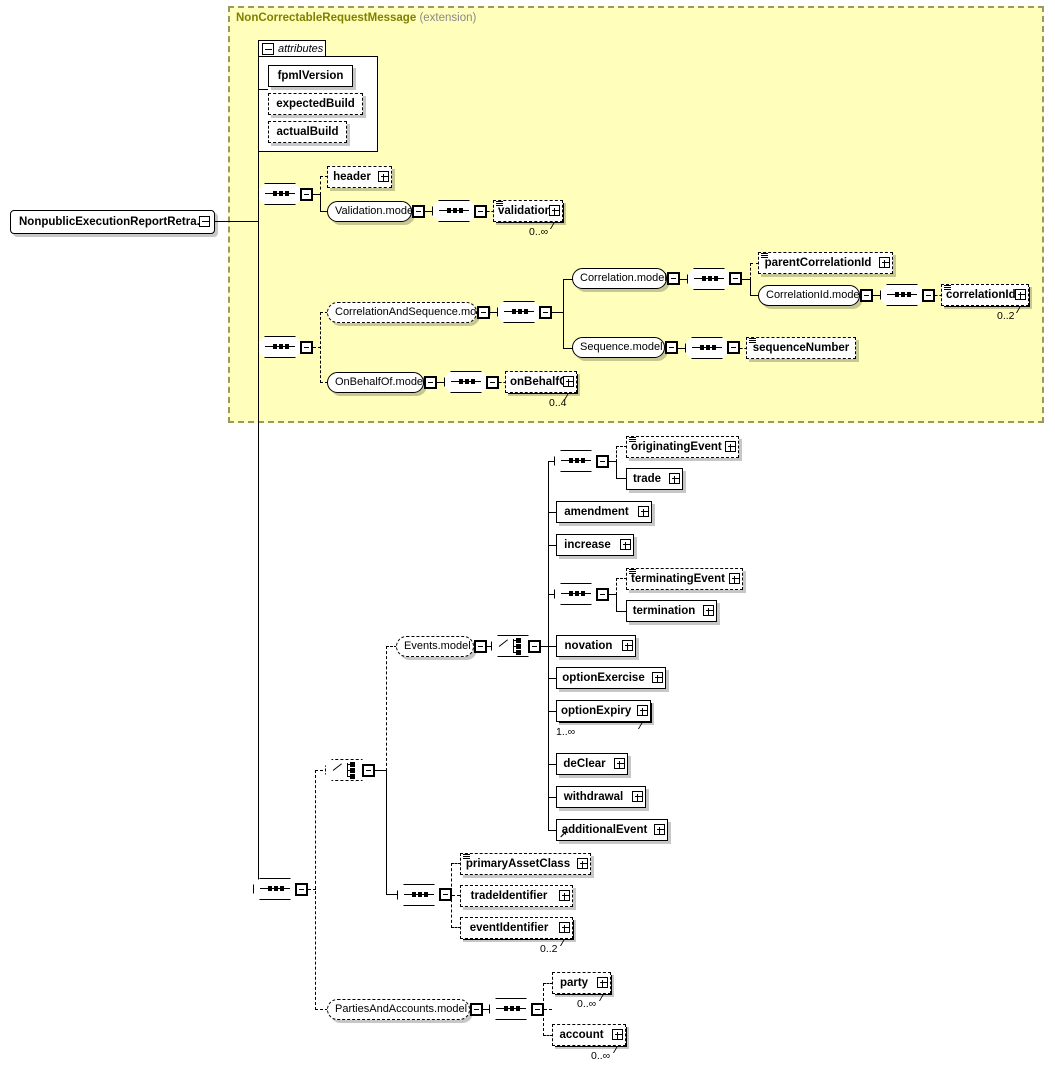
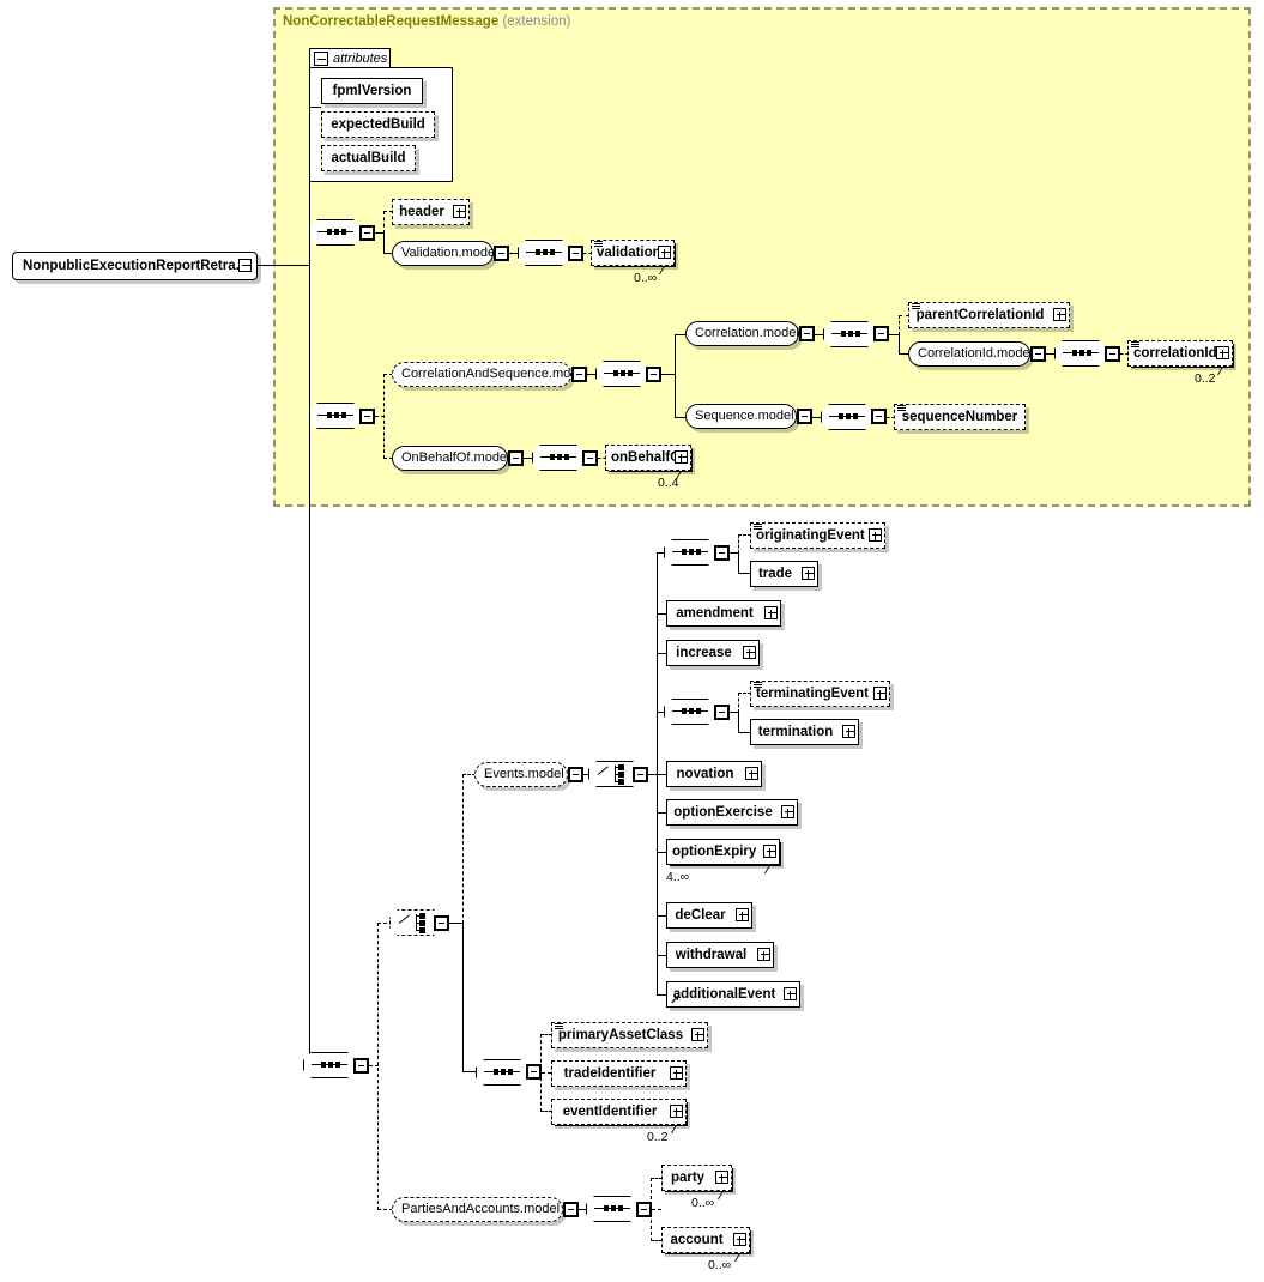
  NonCorrectableRequestMessage (extension)
  NonpublicExecutionReportRetra
  attributes
  fpmlVersion
  expectedBuild
  actualBuild
  header
  Validation.mode
  validatio
  0..∞
  CorrelationAndSequence.mo
  Correlation.model
  parentCorrelationId
  CorrelationId.mode
  correlationId
  0..2
  Sequence.model
  sequenceNumber
  OnBehalfOf.mode
  onBehalf
  0..4
  Events.model
  originatingEvent
  trade
  amendment
  increase
  terminatingEvent
  termination
  novation
  optionExercise
  optionExpiry
- 1..∞
+ 4..∞
  deClear
  withdrawal
  ↗
  additionalEvent
  primaryAssetClass
  tradeIdentifier
  eventIdentifier
  0..2
  PartiesAndAccounts.model
  party
  0..∞
  account
  0..∞
